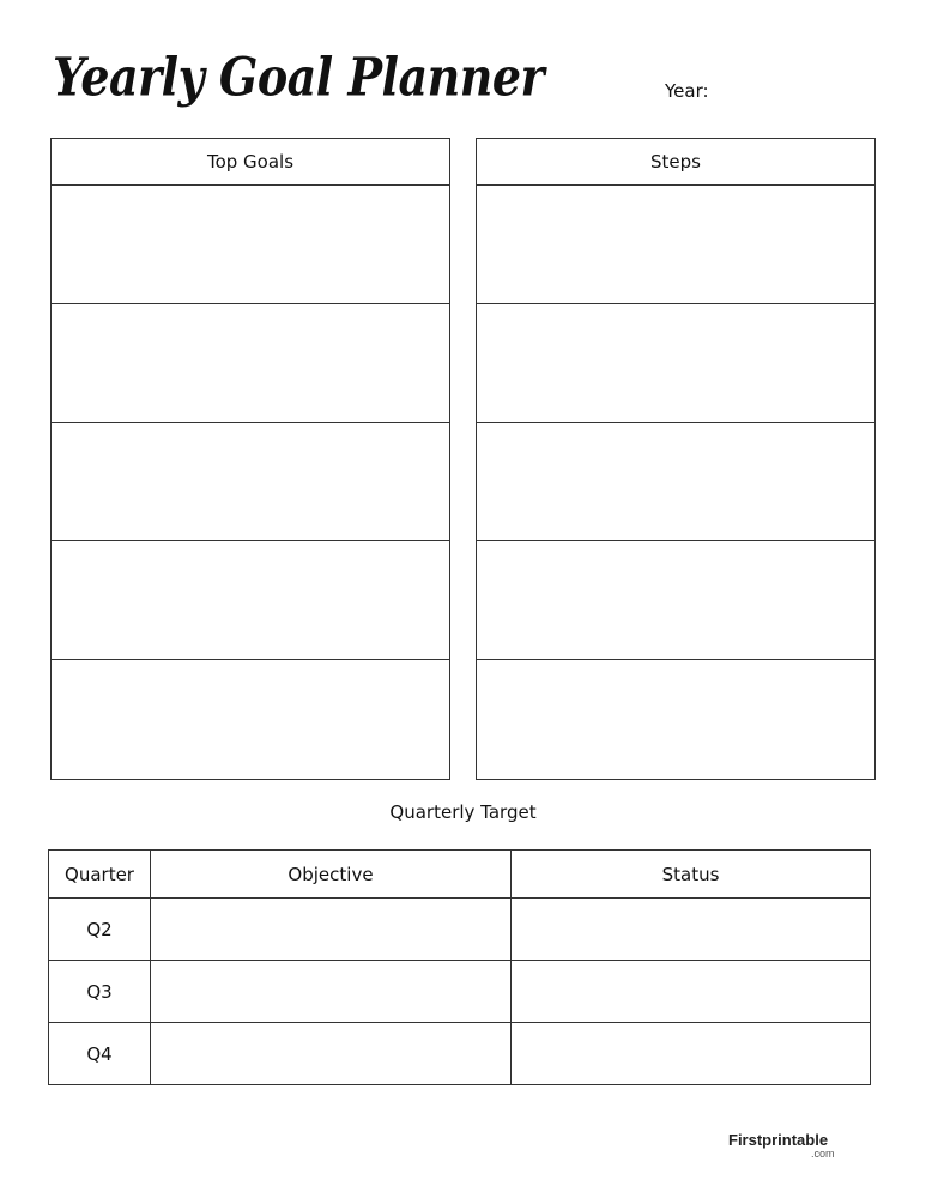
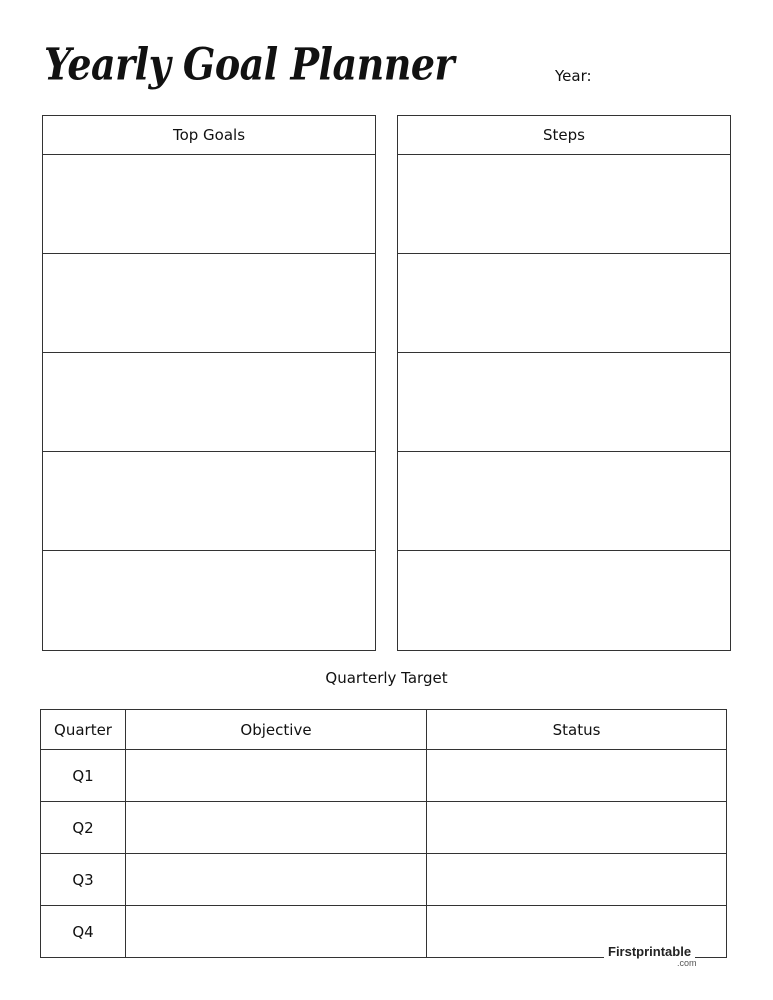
  Yearly Goal Planner
  Year:
  Top Goals
  Steps
  Quarterly Target
  Quarter	Objective	Status
+ Q1
  Q2
  Q3
  Q4
  Firstprintable
  .com
